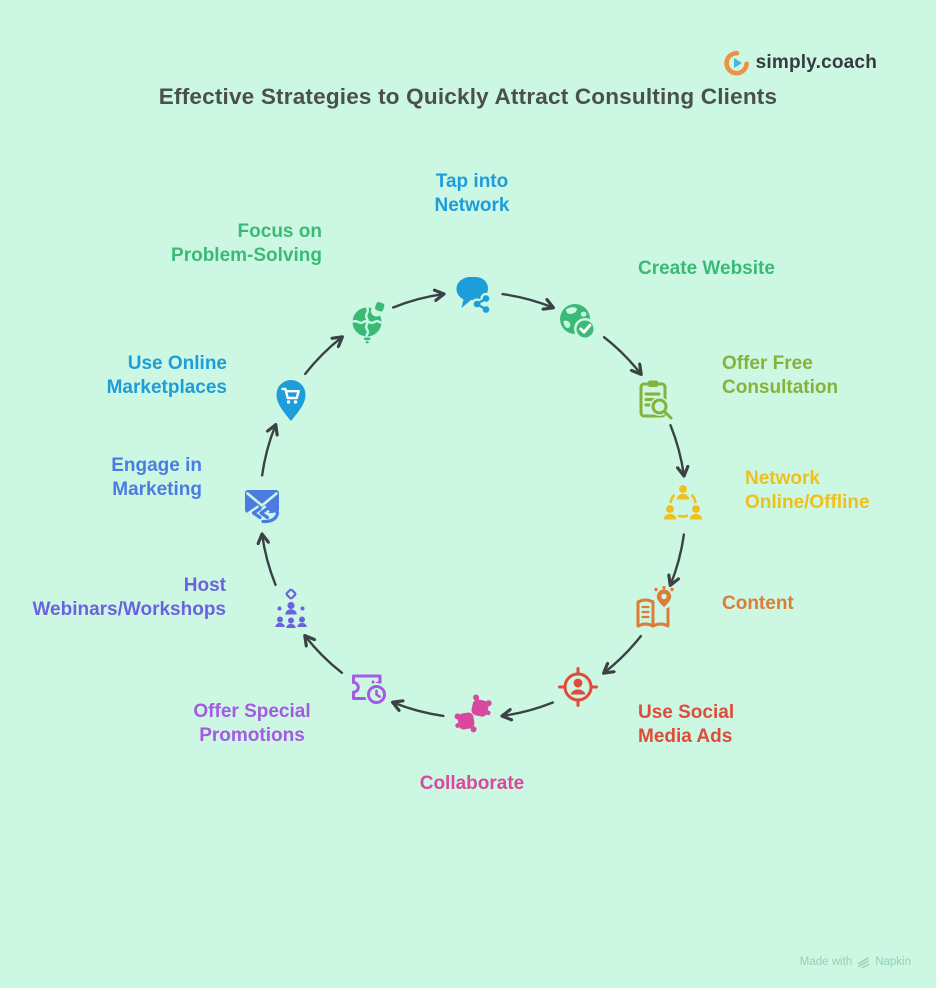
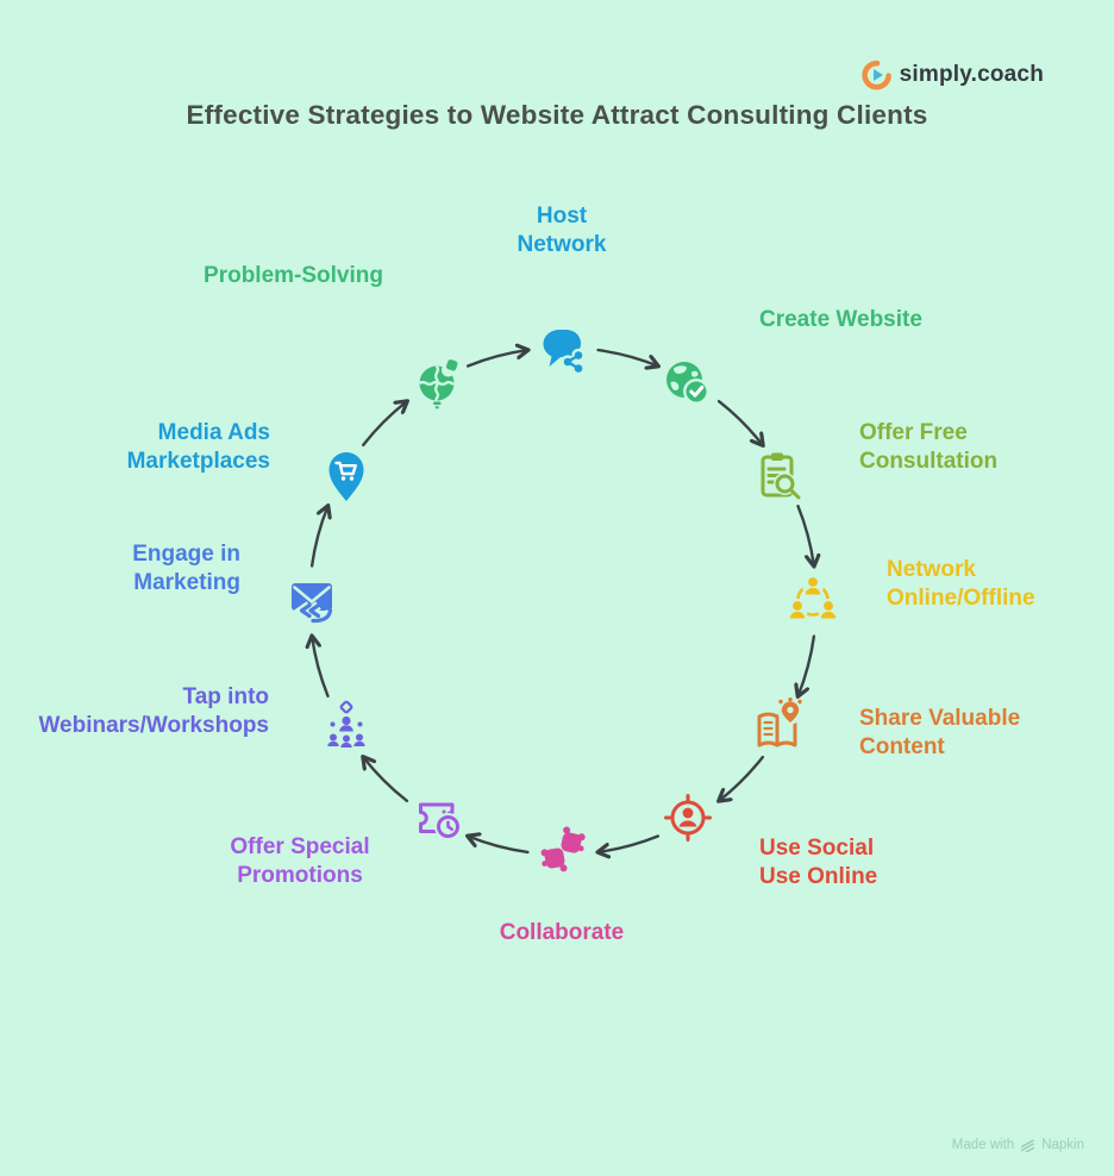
  simply.coach
- Effective Strategies to Quickly Attract Consulting Clients
+ Effective Strategies to Website Attract Consulting Clients
- Tap into
+ Host
  Network
  Create Website
  Offer Free
  Consultation
  Network
  Online/Offline
+ Share Valuable
  Content
  Use Social
- Media Ads
+ Use Online
  Collaborate
  Offer Special
  Promotions
- Host
+ Tap into
  Webinars/Workshops
  Engage in
  Marketing
- Use Online
+ Media Ads
  Marketplaces
- Focus on
  Problem-Solving
  Made with
  Napkin
